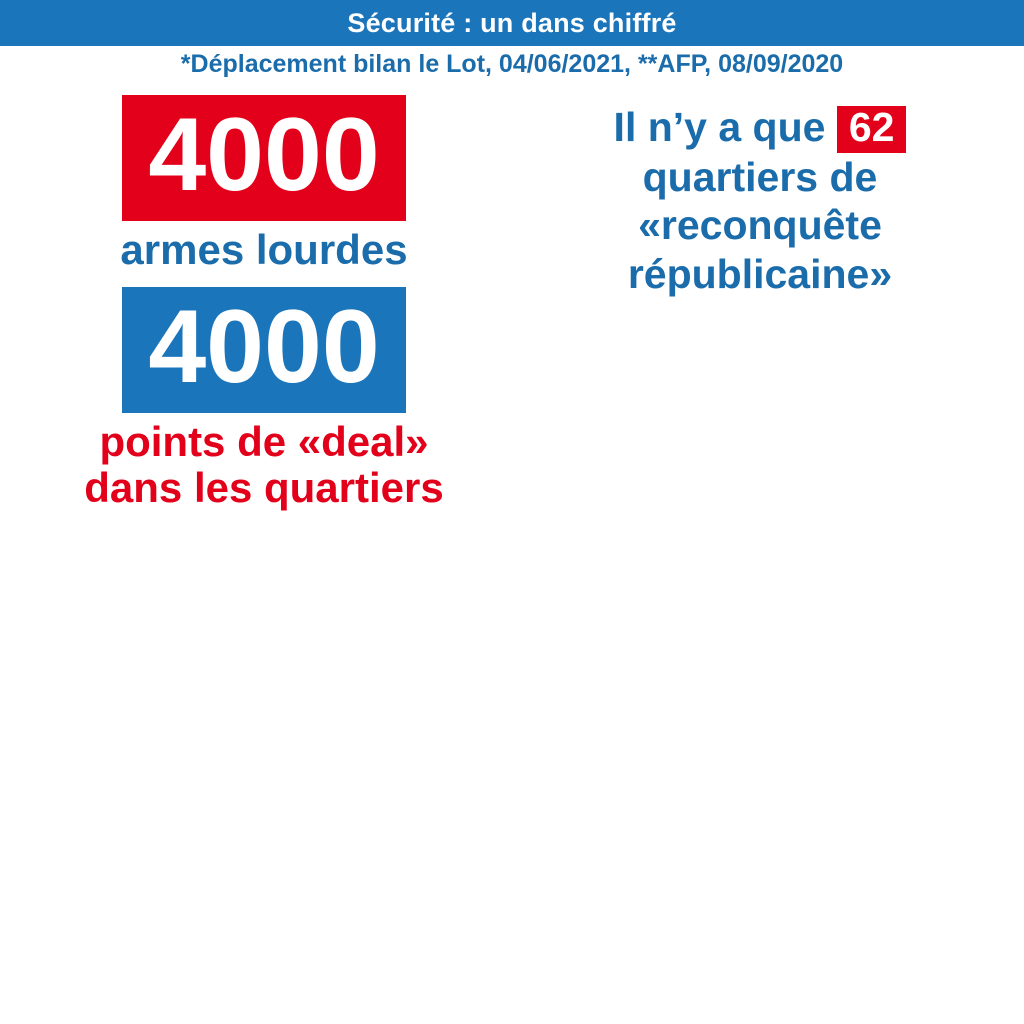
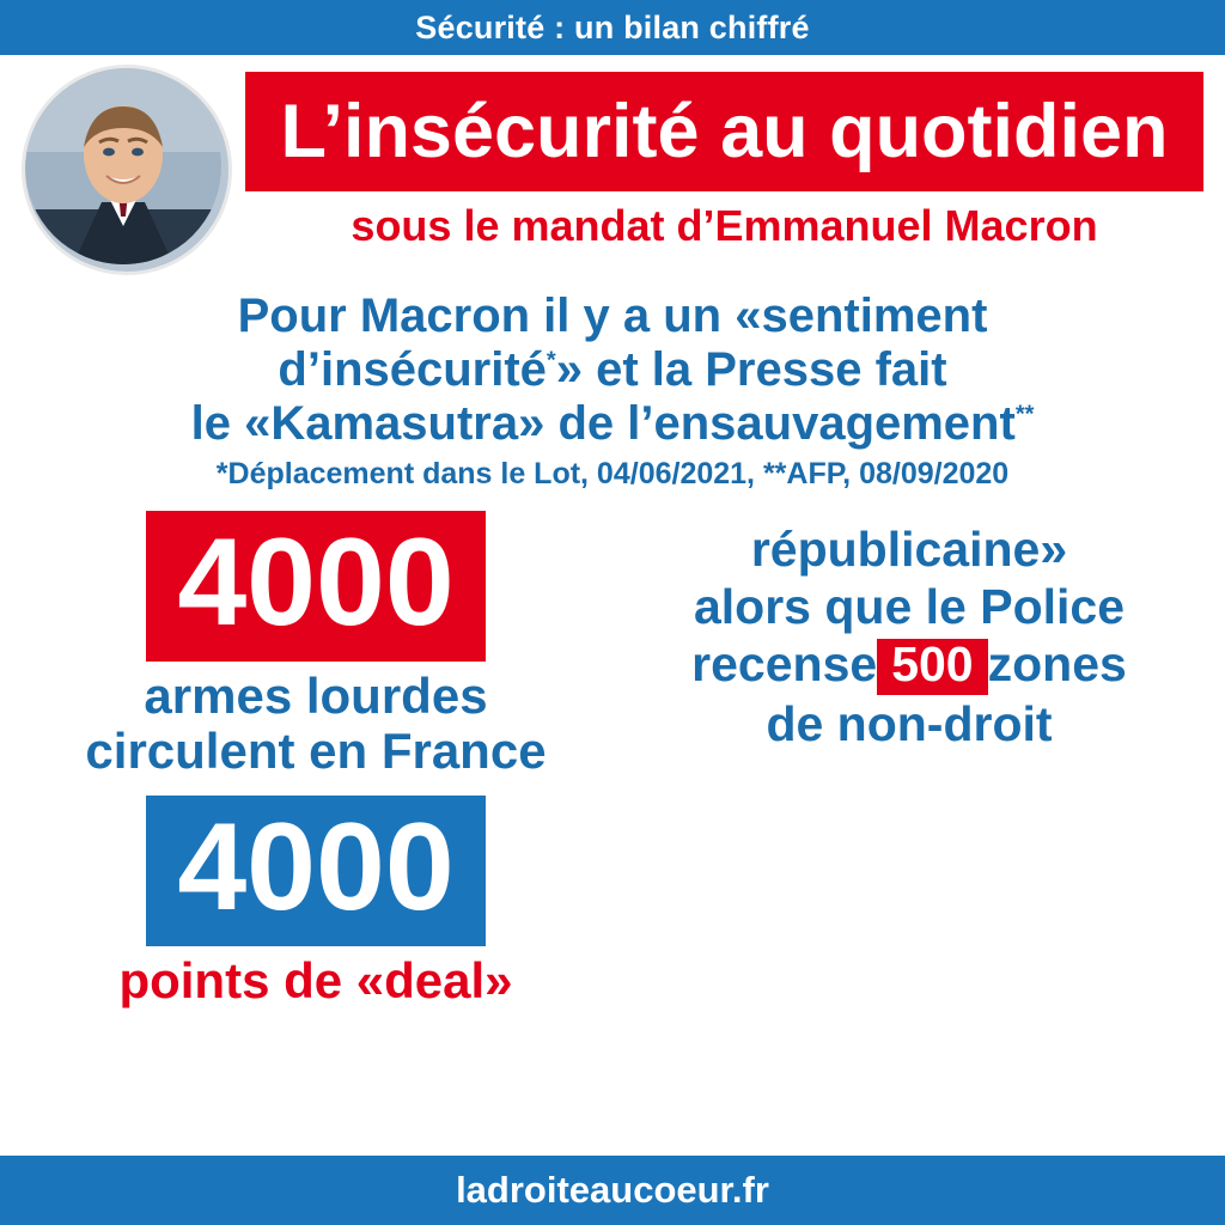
- Sécurité : un dans chiffré
+ Sécurité : un bilan chiffré
+ L’insécurité au quotidien
+ sous le mandat d’Emmanuel Macron
+ Pour Macron il y a un «sentiment
+ d’insécurité*» et la Presse fait
+ le «Kamasutra» de l’ensauvagement**
- *Déplacement bilan le Lot, 04/06/2021, **AFP, 08/09/2020
+ *Déplacement dans le Lot, 04/06/2021, **AFP, 08/09/2020
  4000
  armes lourdes
+ circulent en France
  4000
  points de «deal»
- dans les quartiers
- Il n’y a que 62
- quartiers de
- «reconquête
  républicaine»
+ alors que le Police
+ recense 500 zones
+ de non-droit
+ ladroiteaucoeur.fr
